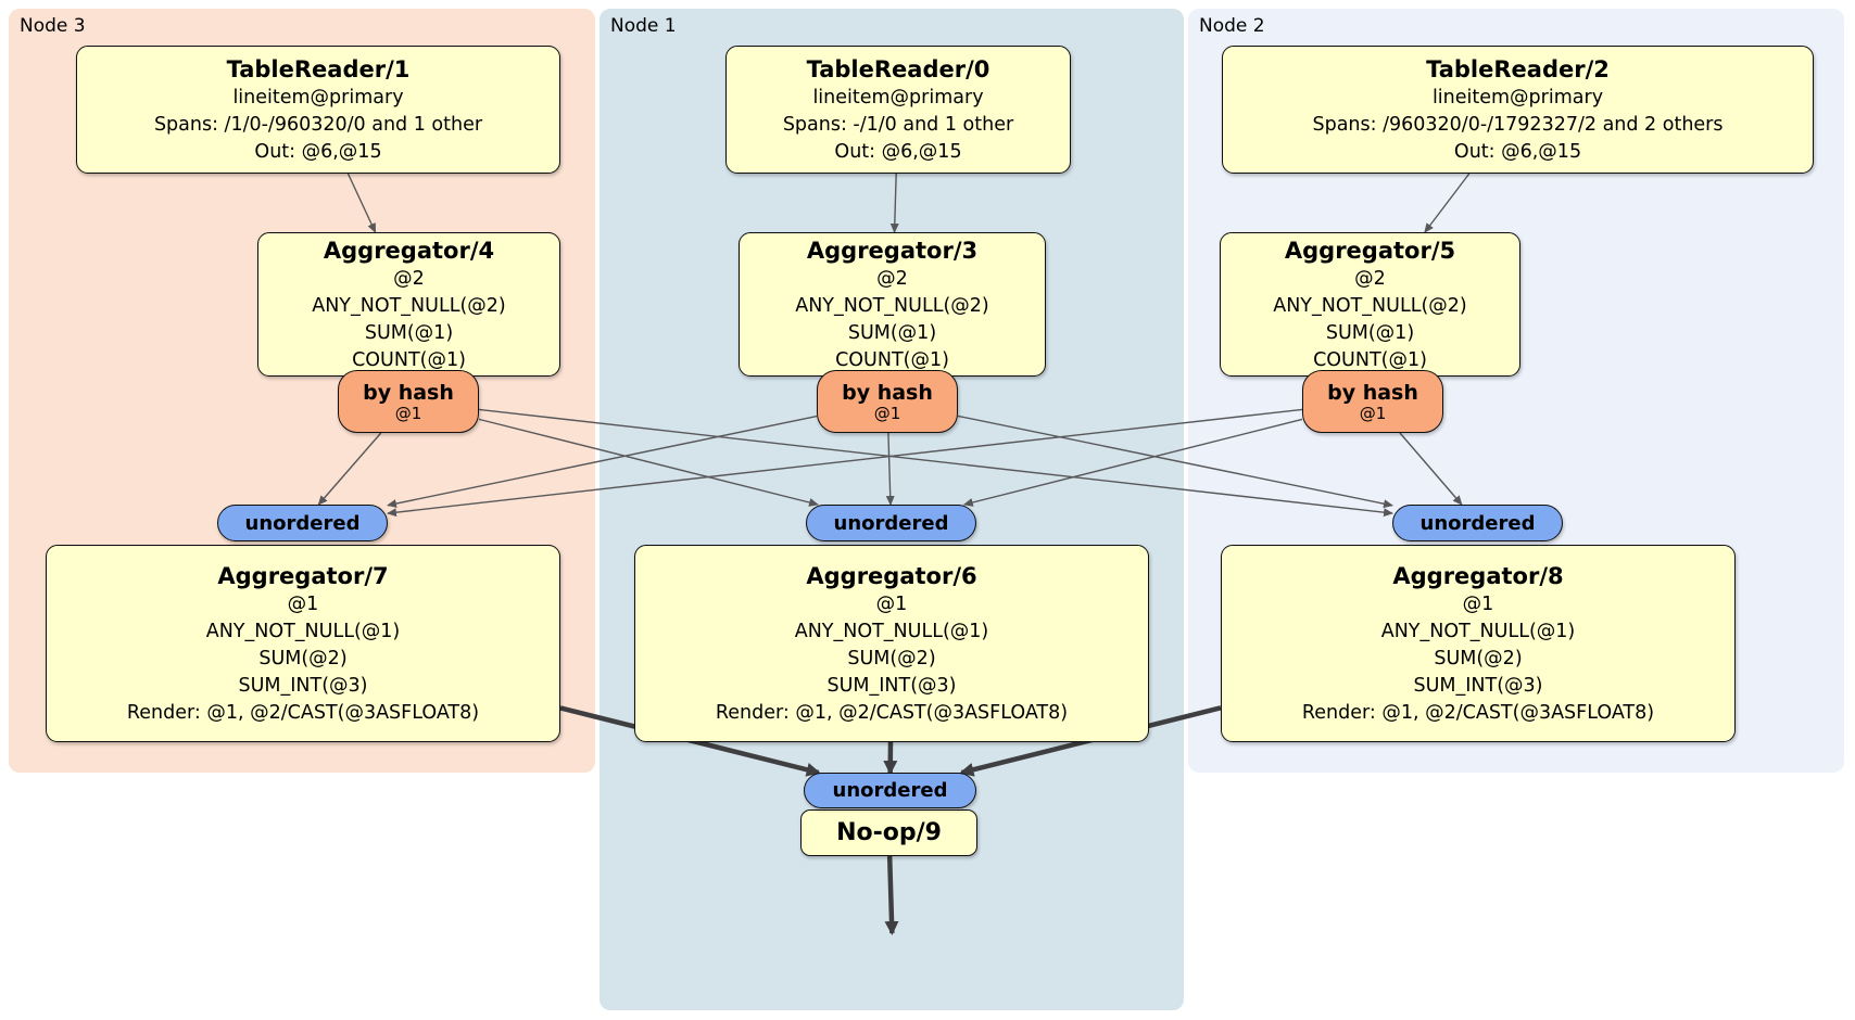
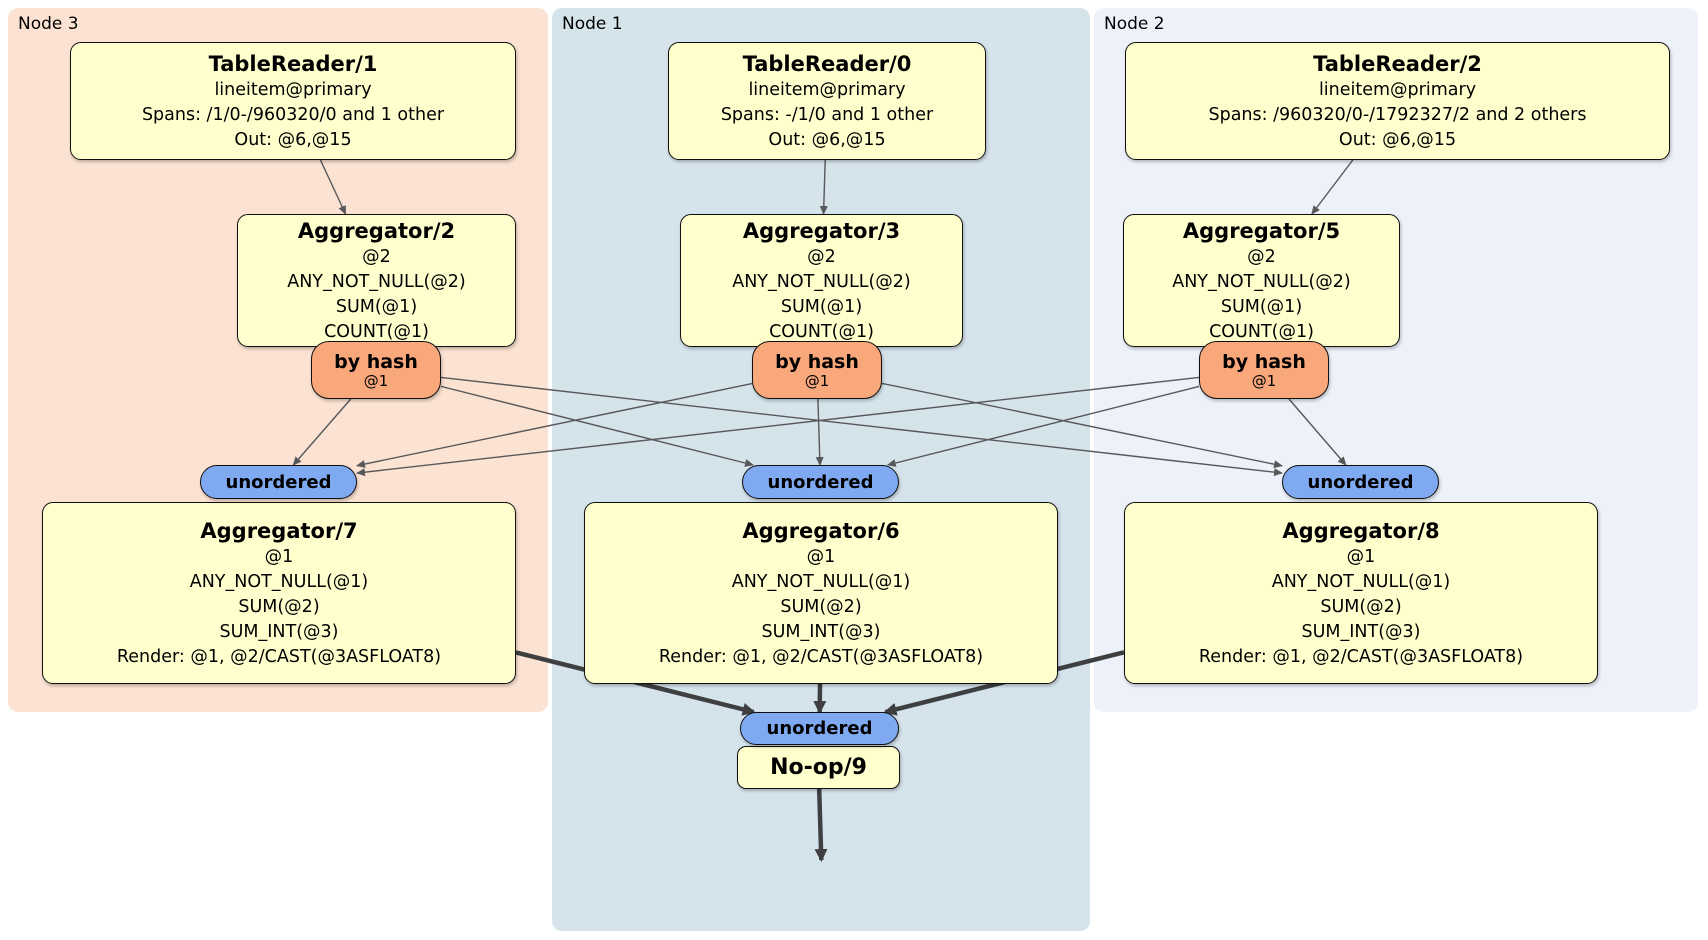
  Node 3
  Node 1
  Node 2
  TableReader/1
  lineitem@primary
  Spans: /1/0-/960320/0 and 1 other
  Out: @6,@15
  TableReader/0
  lineitem@primary
  Spans: -/1/0 and 1 other
  Out: @6,@15
  TableReader/2
  lineitem@primary
  Spans: /960320/0-/1792327/2 and 2 others
  Out: @6,@15
- Aggregator/4
+ Aggregator/2
  @2
  ANY_NOT_NULL(@2)
  SUM(@1)
  COUNT(@1)
  Aggregator/3
  @2
  ANY_NOT_NULL(@2)
  SUM(@1)
  COUNT(@1)
  Aggregator/5
  @2
  ANY_NOT_NULL(@2)
  SUM(@1)
  COUNT(@1)
  by hash
  @1
  by hash
  @1
  by hash
  @1
  unordered
  unordered
  unordered
  Aggregator/7
  @1
  ANY_NOT_NULL(@1)
  SUM(@2)
  SUM_INT(@3)
  Render: @1, @2/CAST(@3ASFLOAT8)
  Aggregator/6
  @1
  ANY_NOT_NULL(@1)
  SUM(@2)
  SUM_INT(@3)
  Render: @1, @2/CAST(@3ASFLOAT8)
  Aggregator/8
  @1
  ANY_NOT_NULL(@1)
  SUM(@2)
  SUM_INT(@3)
  Render: @1, @2/CAST(@3ASFLOAT8)
  unordered
  No-op/9
